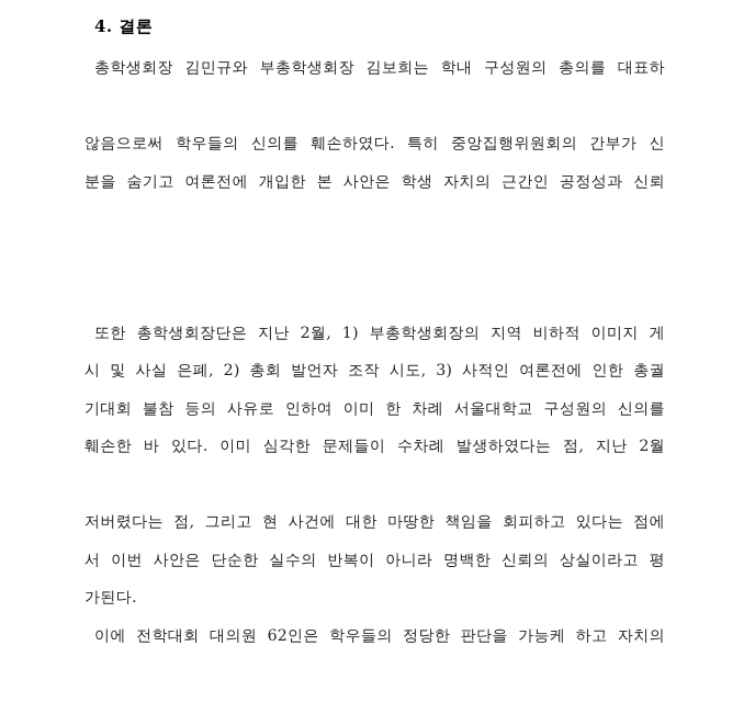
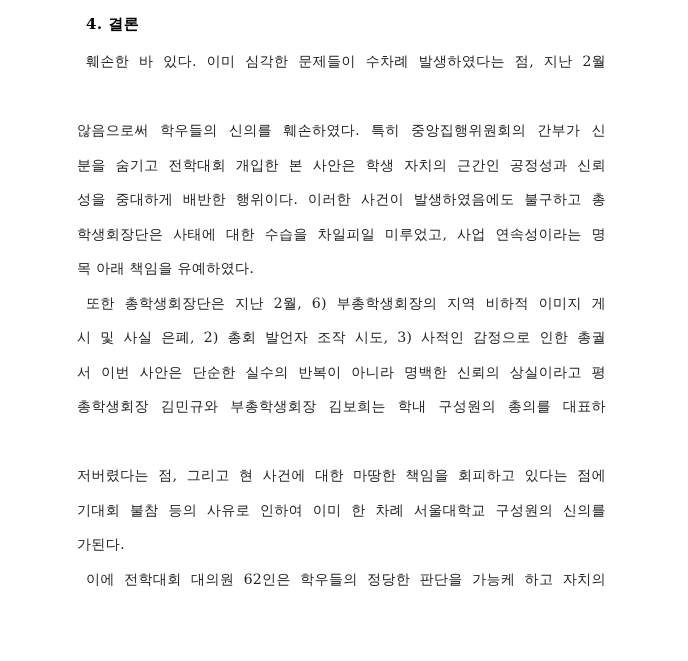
  4. 결론
- 총학생회장 김민규와 부총학생회장 김보희는 학내 구성원의 총의를 대표하
+ 훼손한 바 있다. 이미 심각한 문제들이 수차례 발생하였다는 점, 지난 2월
  않음으로써 학우들의 신의를 훼손하였다. 특히 중앙집행위원회의 간부가 신
- 분을 숨기고 여론전에 개입한 본 사안은 학생 자치의 근간인 공정성과 신뢰
+ 분을 숨기고 전학대회 개입한 본 사안은 학생 자치의 근간인 공정성과 신뢰
+ 성을 중대하게 배반한 행위이다. 이러한 사건이 발생하였음에도 불구하고 총
+ 학생회장단은 사태에 대한 수습을 차일피일 미루었고, 사업 연속성이라는 명
+ 목 아래 책임을 유예하였다.
- 또한 총학생회장단은 지난 2월, 1) 부총학생회장의 지역 비하적 이미지 게
+ 또한 총학생회장단은 지난 2월, 6) 부총학생회장의 지역 비하적 이미지 게
- 시 및 사실 은폐, 2) 총회 발언자 조작 시도, 3) 사적인 여론전에 인한 총궐
+ 시 및 사실 은폐, 2) 총회 발언자 조작 시도, 3) 사적인 감정으로 인한 총궐
- 기대회 불참 등의 사유로 인하여 이미 한 차례 서울대학교 구성원의 신의를
+ 서 이번 사안은 단순한 실수의 반복이 아니라 명백한 신뢰의 상실이라고 평
- 훼손한 바 있다. 이미 심각한 문제들이 수차례 발생하였다는 점, 지난 2월
+ 총학생회장 김민규와 부총학생회장 김보희는 학내 구성원의 총의를 대표하
  저버렸다는 점, 그리고 현 사건에 대한 마땅한 책임을 회피하고 있다는 점에
- 서 이번 사안은 단순한 실수의 반복이 아니라 명백한 신뢰의 상실이라고 평
+ 기대회 불참 등의 사유로 인하여 이미 한 차례 서울대학교 구성원의 신의를
  가된다.
  이에 전학대회 대의원 62인은 학우들의 정당한 판단을 가능케 하고 자치의
